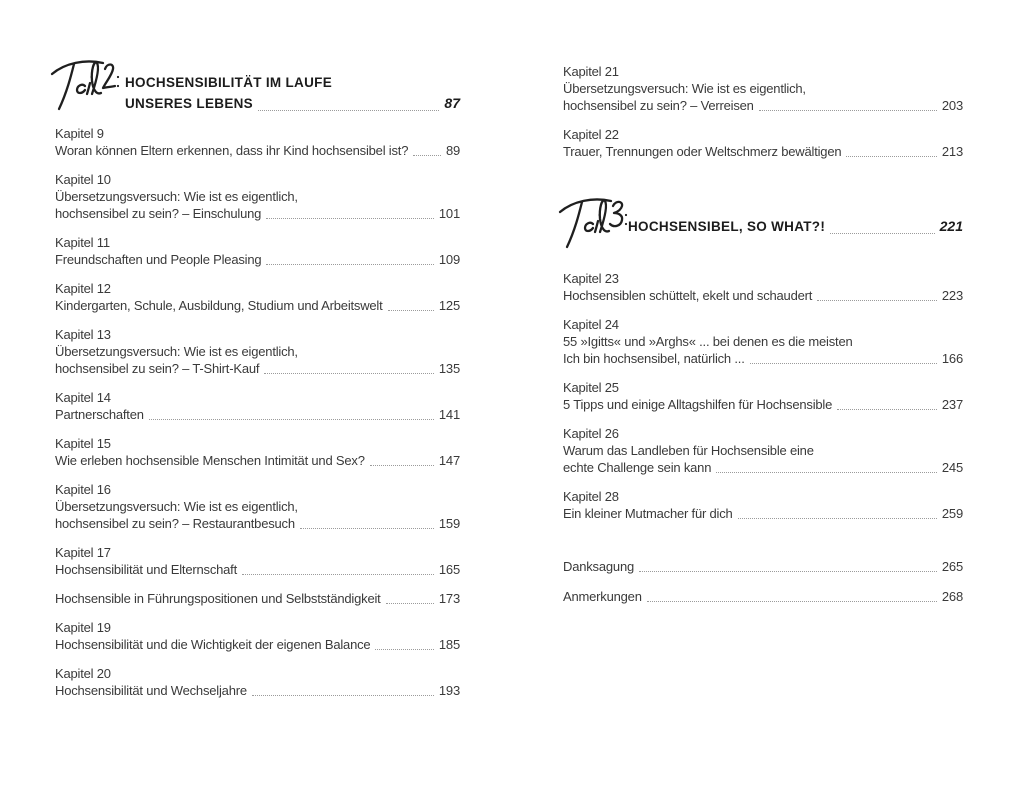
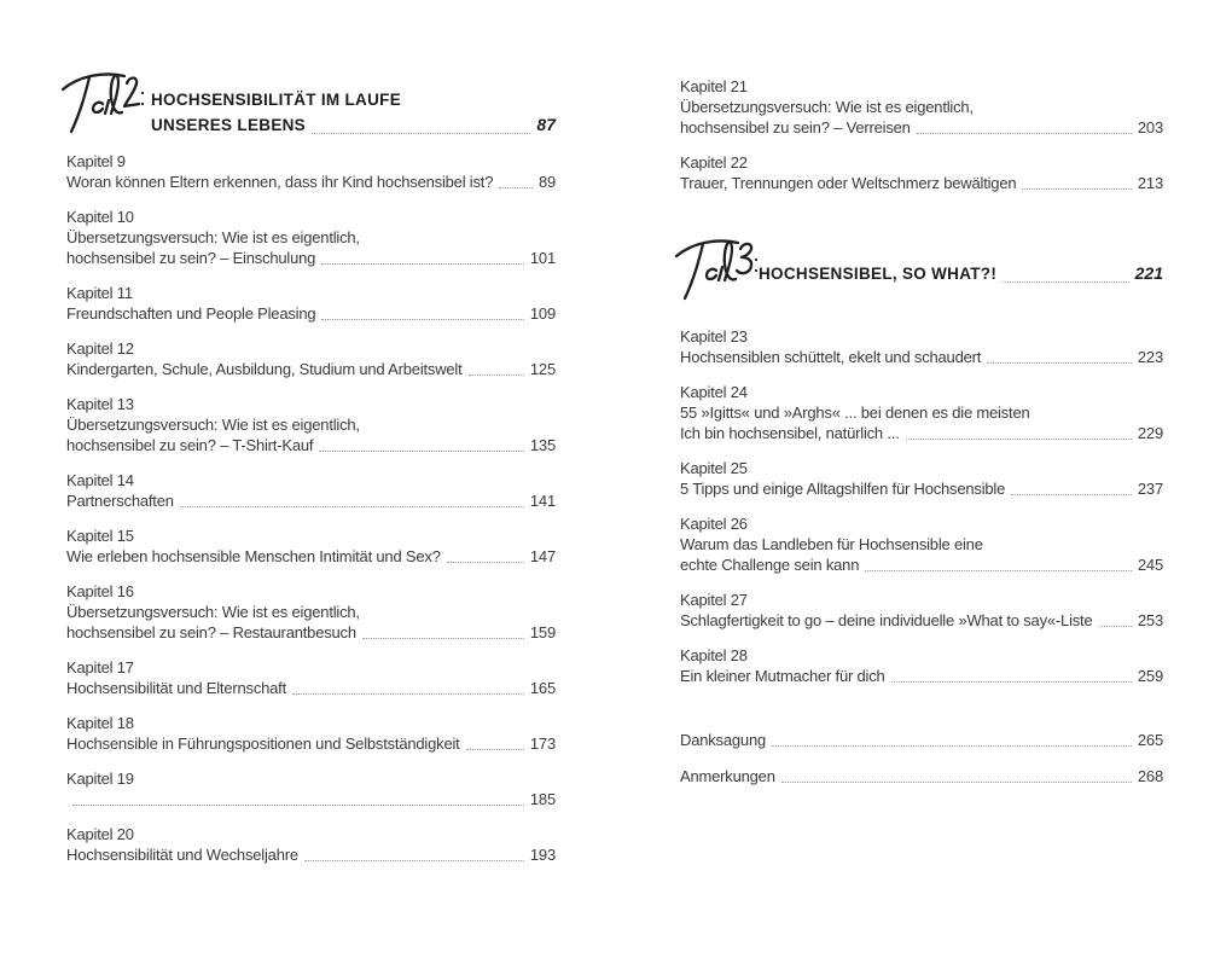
  HOCHSENSIBILITÄT IM LAUFE
  UNSERES LEBENS
  87
  Kapitel 9
  Woran können Eltern erkennen, dass ihr Kind hochsensibel ist?
  89
  Kapitel 10
  Übersetzungsversuch: Wie ist es eigentlich,
  hochsensibel zu sein? – Einschulung
  101
  Kapitel 11
  Freundschaften und People Pleasing
  109
  Kapitel 12
  Kindergarten, Schule, Ausbildung, Studium und Arbeitswelt
  125
  Kapitel 13
  Übersetzungsversuch: Wie ist es eigentlich,
  hochsensibel zu sein? – T-Shirt-Kauf
  135
  Kapitel 14
  Partnerschaften
  141
  Kapitel 15
  Wie erleben hochsensible Menschen Intimität und Sex?
  147
  Kapitel 16
  Übersetzungsversuch: Wie ist es eigentlich,
  hochsensibel zu sein? – Restaurantbesuch
  159
  Kapitel 17
  Hochsensibilität und Elternschaft
  165
+ Kapitel 18
  Hochsensible in Führungspositionen und Selbstständigkeit
  173
  Kapitel 19
- Hochsensibilität und die Wichtigkeit der eigenen Balance
  185
  Kapitel 20
  Hochsensibilität und Wechseljahre
  193
  Kapitel 21
  Übersetzungsversuch: Wie ist es eigentlich,
  hochsensibel zu sein? – Verreisen
  203
  Kapitel 22
  Trauer, Trennungen oder Weltschmerz bewältigen
  213
  HOCHSENSIBEL, SO WHAT?!
  221
  Kapitel 23
  Hochsensiblen schüttelt, ekelt und schaudert
  223
  Kapitel 24
  55 »Igitts« und »Arghs« ... bei denen es die meisten
  Ich bin hochsensibel, natürlich ...
- 166
+ 229
  Kapitel 25
  5 Tipps und einige Alltagshilfen für Hochsensible
  237
  Kapitel 26
  Warum das Landleben für Hochsensible eine
  echte Challenge sein kann
  245
+ Kapitel 27
+ Schlagfertigkeit to go – deine individuelle »What to say«-Liste
+ 253
  Kapitel 28
  Ein kleiner Mutmacher für dich
  259
  Danksagung
  265
  Anmerkungen
  268
